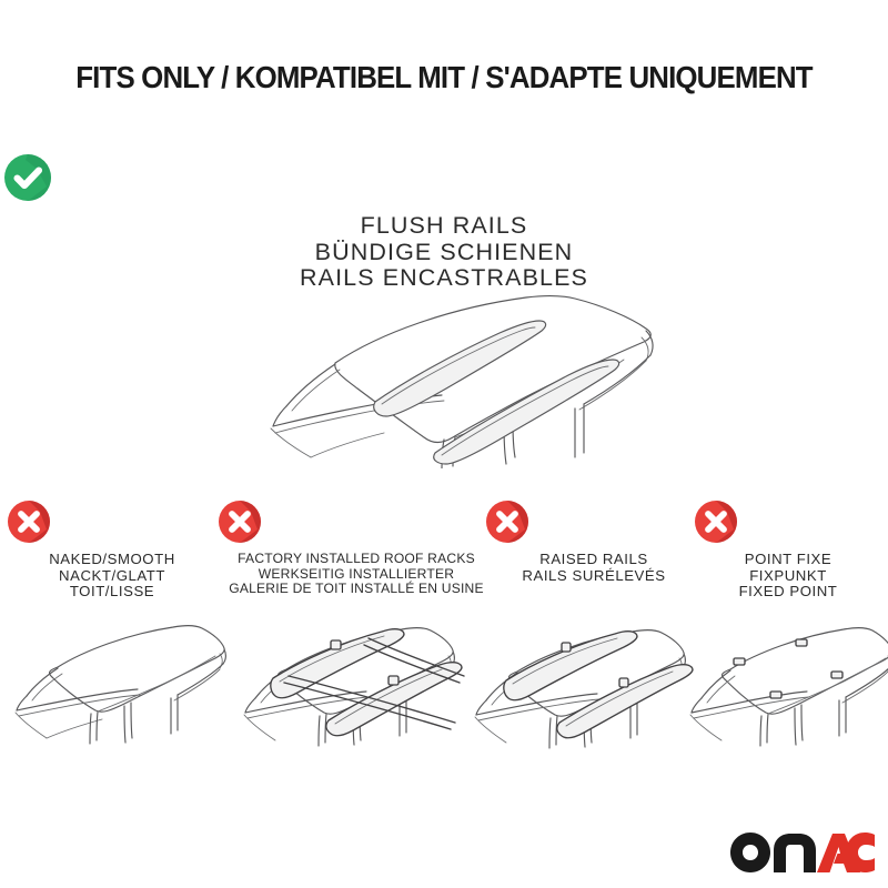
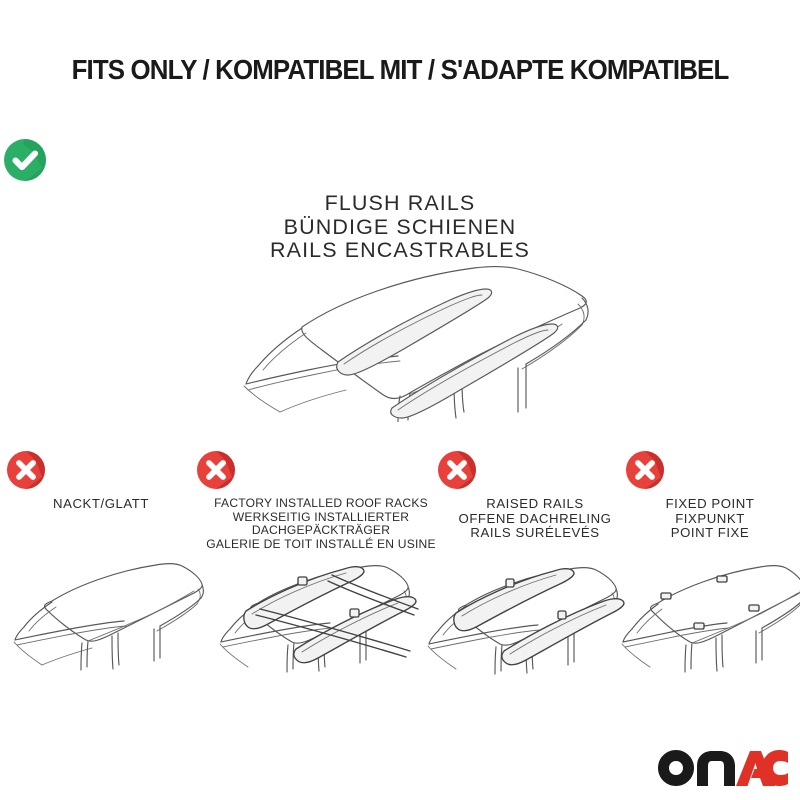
- FITS ONLY / KOMPATIBEL MIT / S'ADAPTE UNIQUEMENT
+ FITS ONLY / KOMPATIBEL MIT / S'ADAPTE KOMPATIBEL
  FLUSH RAILS
  BÜNDIGE SCHIENEN
  RAILS ENCASTRABLES
- NAKED/SMOOTH
  NACKT/GLATT
- TOIT/LISSE
  FACTORY INSTALLED ROOF RACKS
  WERKSEITIG INSTALLIERTER
+ DACHGEPÄCKTRÄGER
  GALERIE DE TOIT INSTALLÉ EN USINE
  RAISED RAILS
+ OFFENE DACHRELING
  RAILS SURÉLEVÉS
- POINT FIXE
+ FIXED POINT
  FIXPUNKT
- FIXED POINT
+ POINT FIXE
